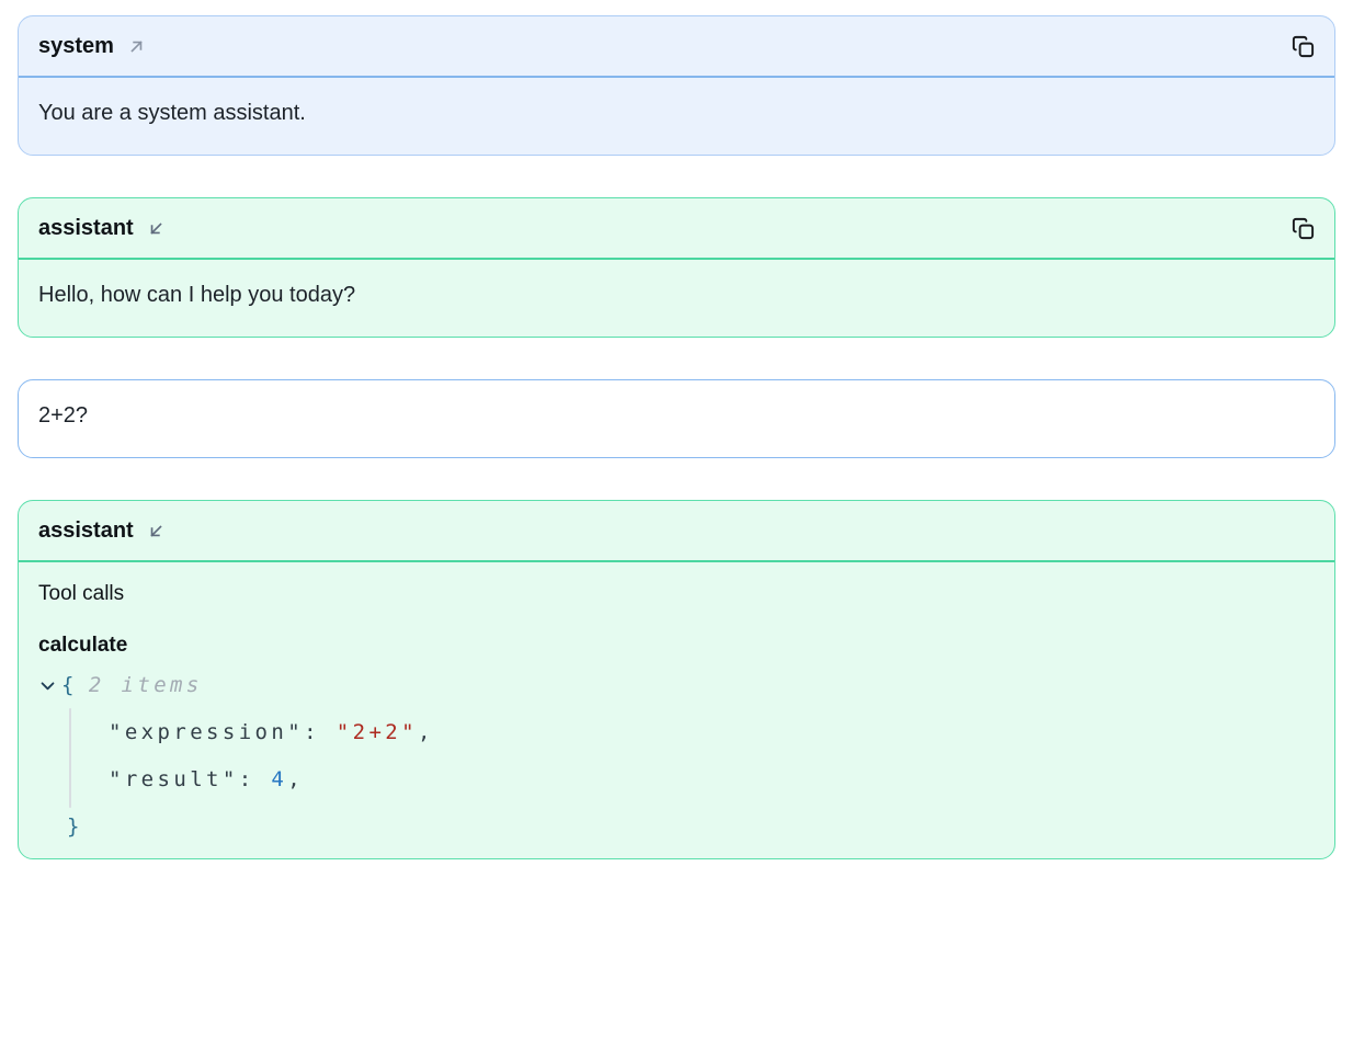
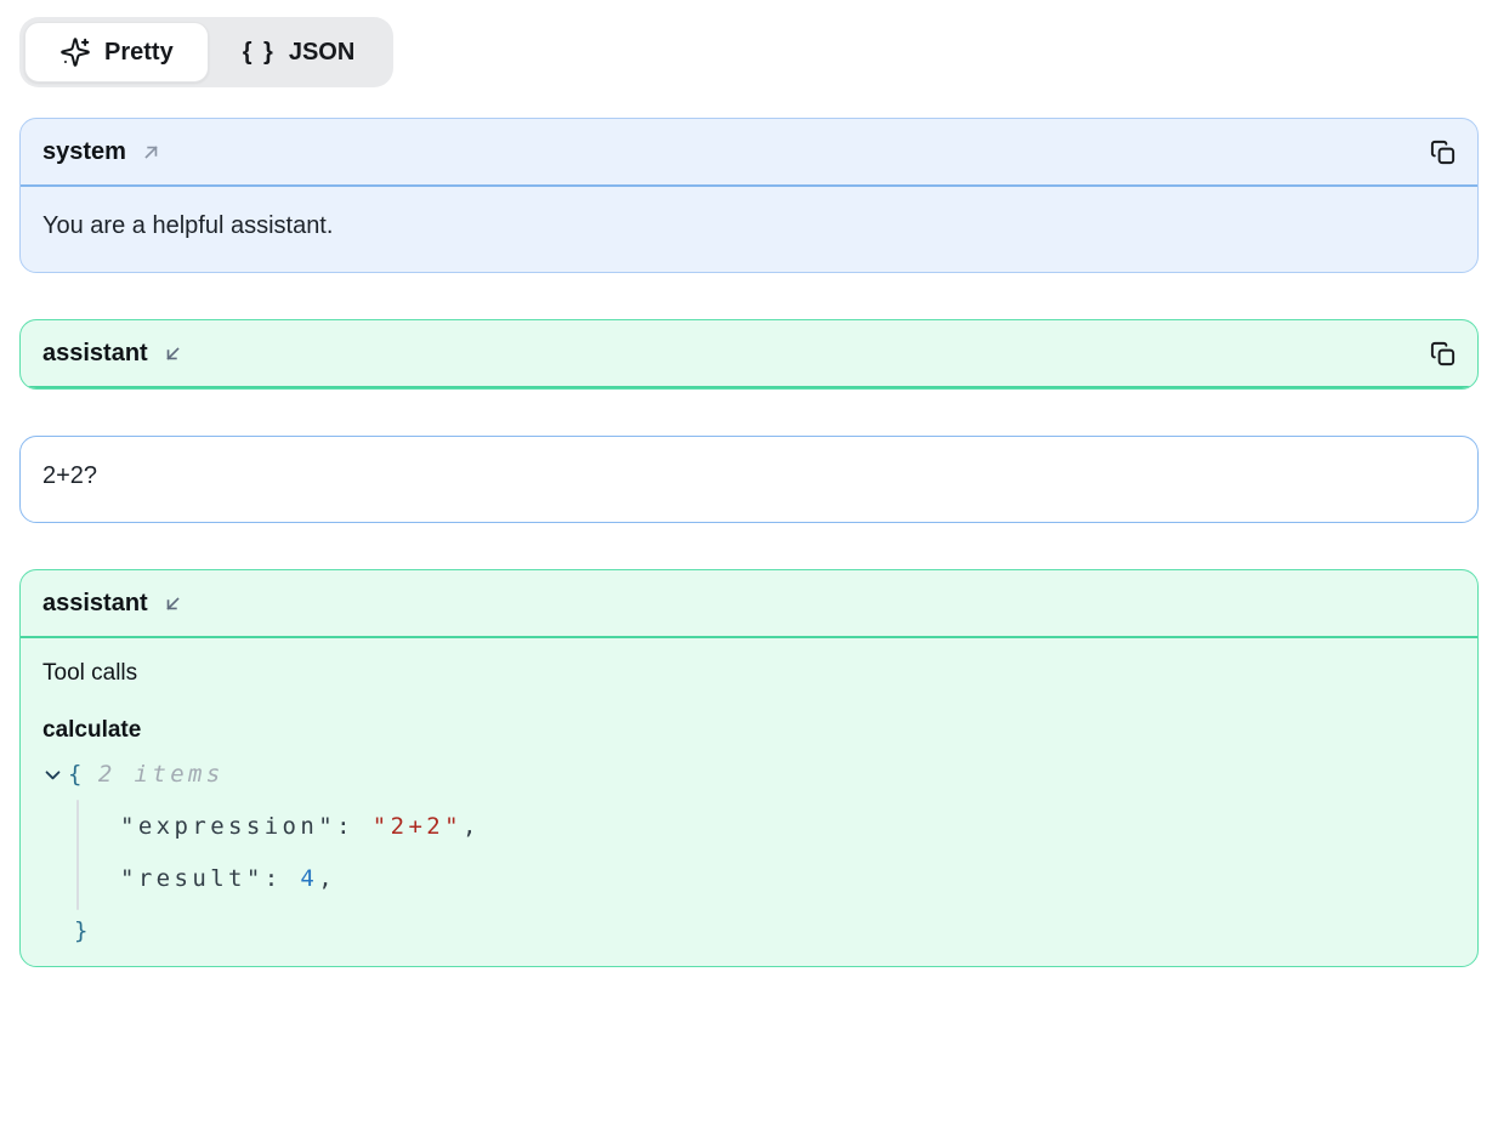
+ Pretty
+ { }
+ JSON
  system
- You are a system assistant.
+ You are a helpful assistant.
  assistant
- Hello, how can I help you today?
  2+2?
  assistant
  Tool calls
  calculate
  {
  2 items
  "expression"
  :
  "2+2"
  ,
  "result"
  :
  4
  ,
  }
